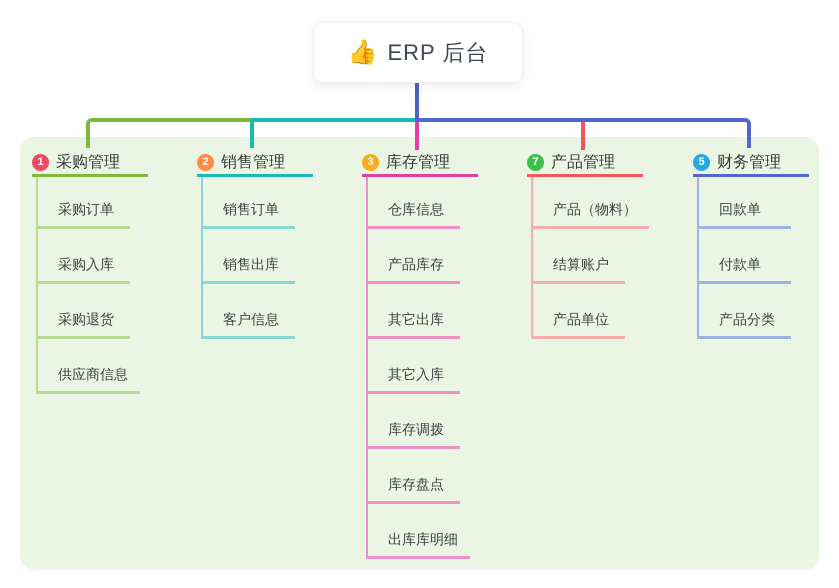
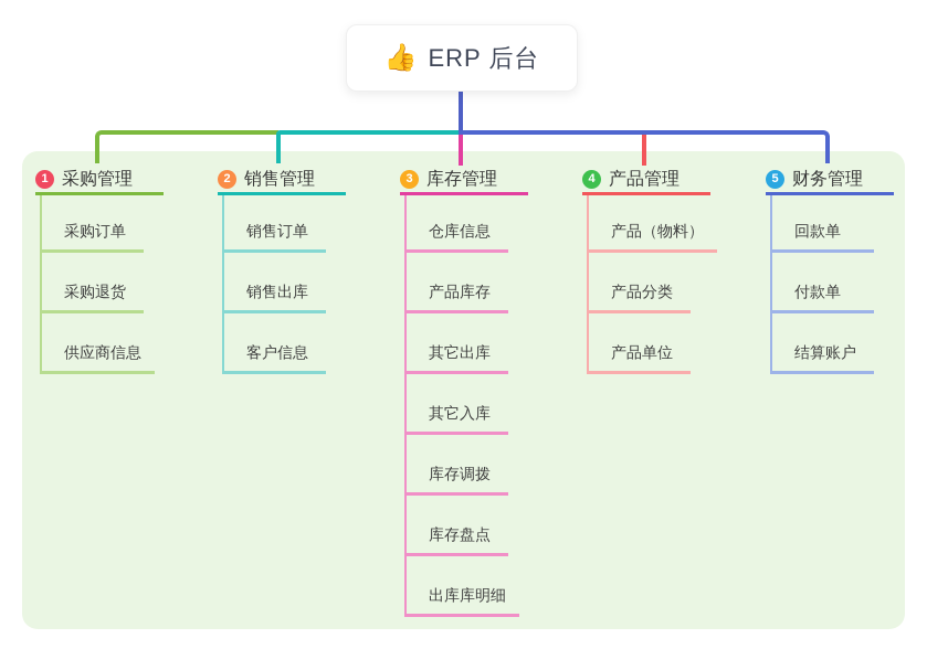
  👍
  ERP 后台
  1
  采购管理
  采购订单
- 采购入库
  采购退货
  供应商信息
  2
  销售管理
  销售订单
  销售出库
  客户信息
  3
  库存管理
  仓库信息
  产品库存
  其它出库
  其它入库
  库存调拨
  库存盘点
  出库库明细
- 7
+ 4
  产品管理
  产品（物料）
- 结算账户
+ 产品分类
  产品单位
  5
  财务管理
  回款单
  付款单
- 产品分类
+ 结算账户
